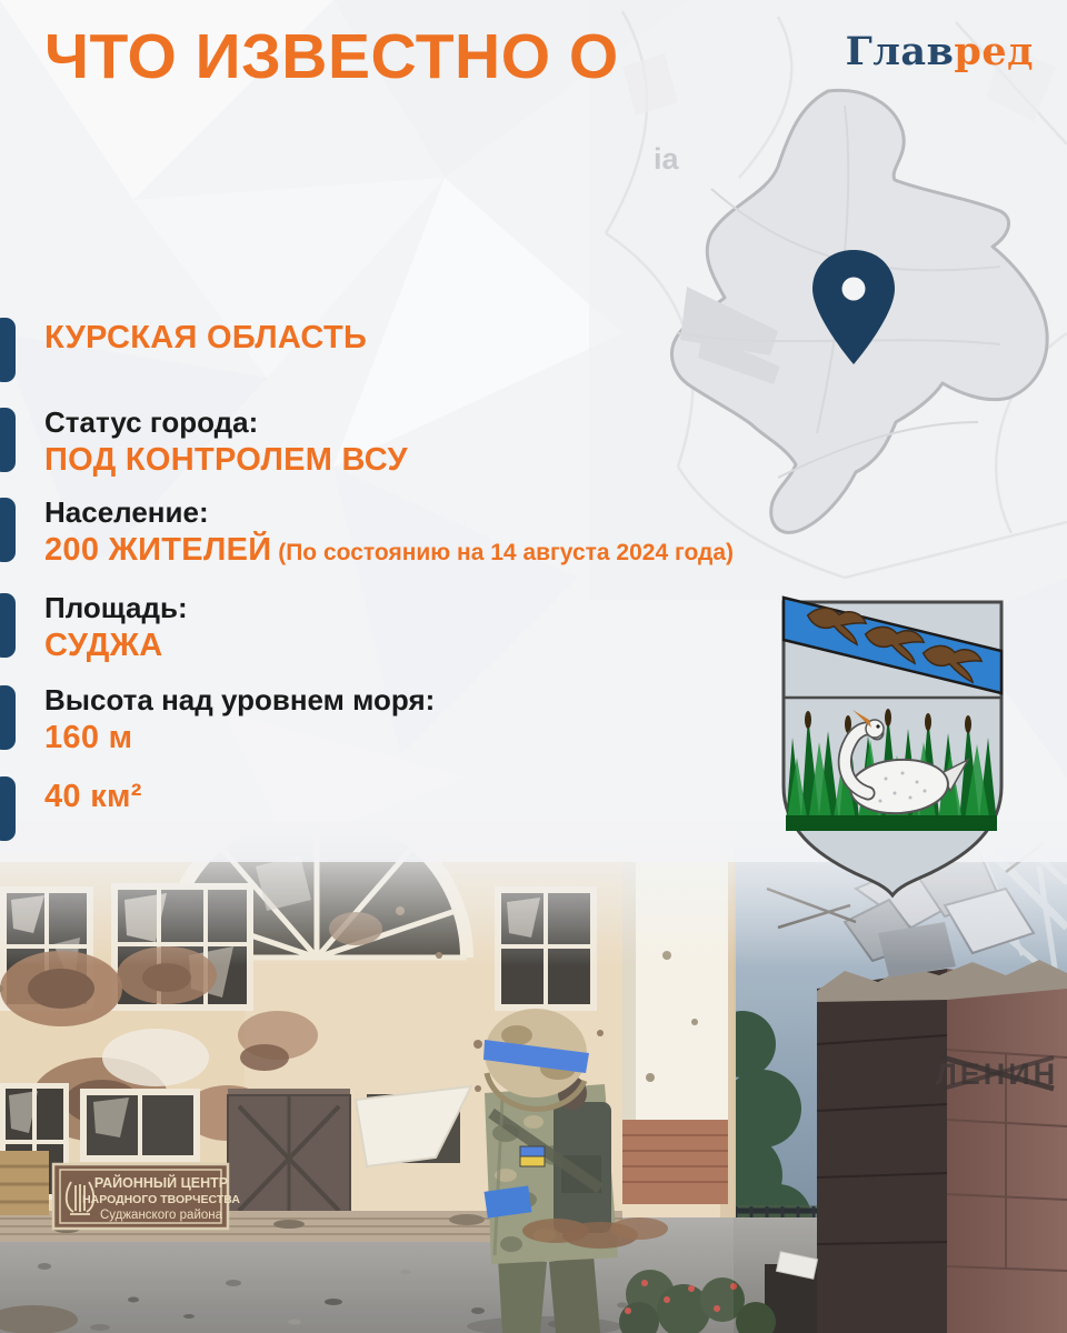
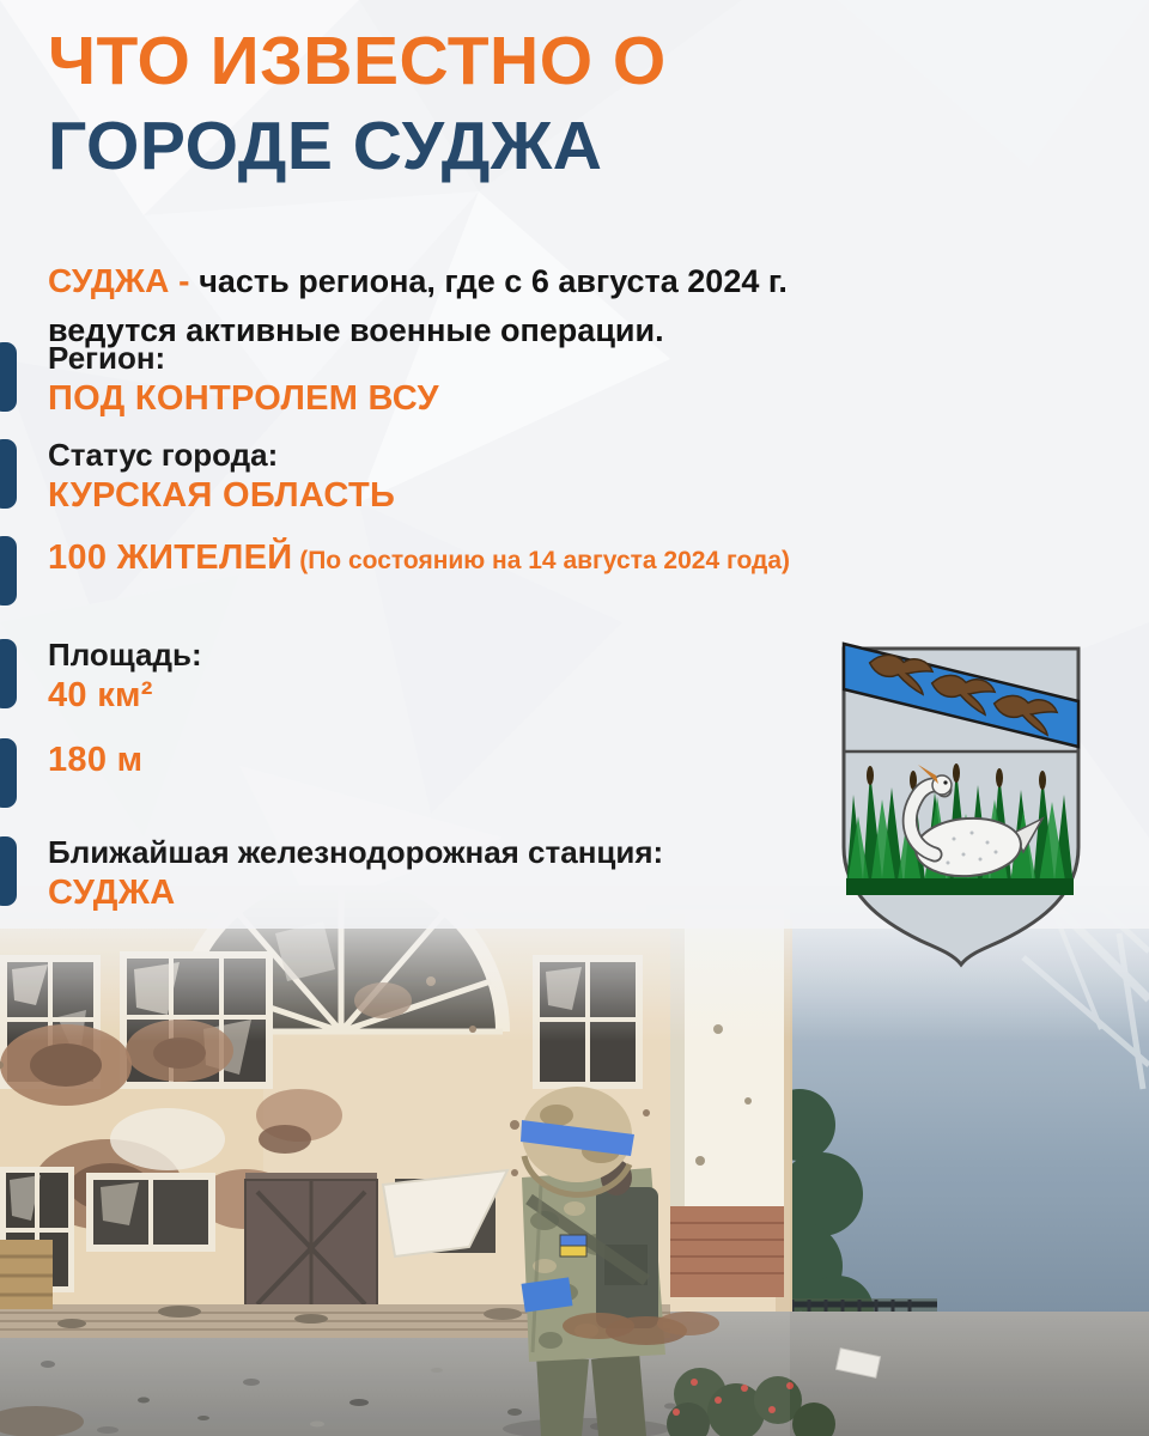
- ia
- РАЙОННЫЙ ЦЕНТР
- НАРОДНОГО ТВОРЧЕСТВА
- Суджанского района
- ЛЕНИН
- Главред
  ЧТО ИЗВЕСТНО О
+ ГОРОДЕ СУДЖА
+ СУДЖА - часть региона, где с 6 августа 2024 г.
+ ведутся активные военные операции.
+ Регион:
- КУРСКАЯ ОБЛАСТЬ
+ ПОД КОНТРОЛЕМ ВСУ
  Статус города:
- ПОД КОНТРОЛЕМ ВСУ
+ КУРСКАЯ ОБЛАСТЬ
- Население:
- 200 ЖИТЕЛЕЙ (По состоянию на 14 августа 2024 года)
+ 100 ЖИТЕЛЕЙ (По состоянию на 14 августа 2024 года)
  Площадь:
- СУДЖА
+ 40 км²
- Высота над уровнем моря:
- 160 м
+ 180 м
+ Ближайшая железнодорожная станция:
- 40 км²
+ СУДЖА
